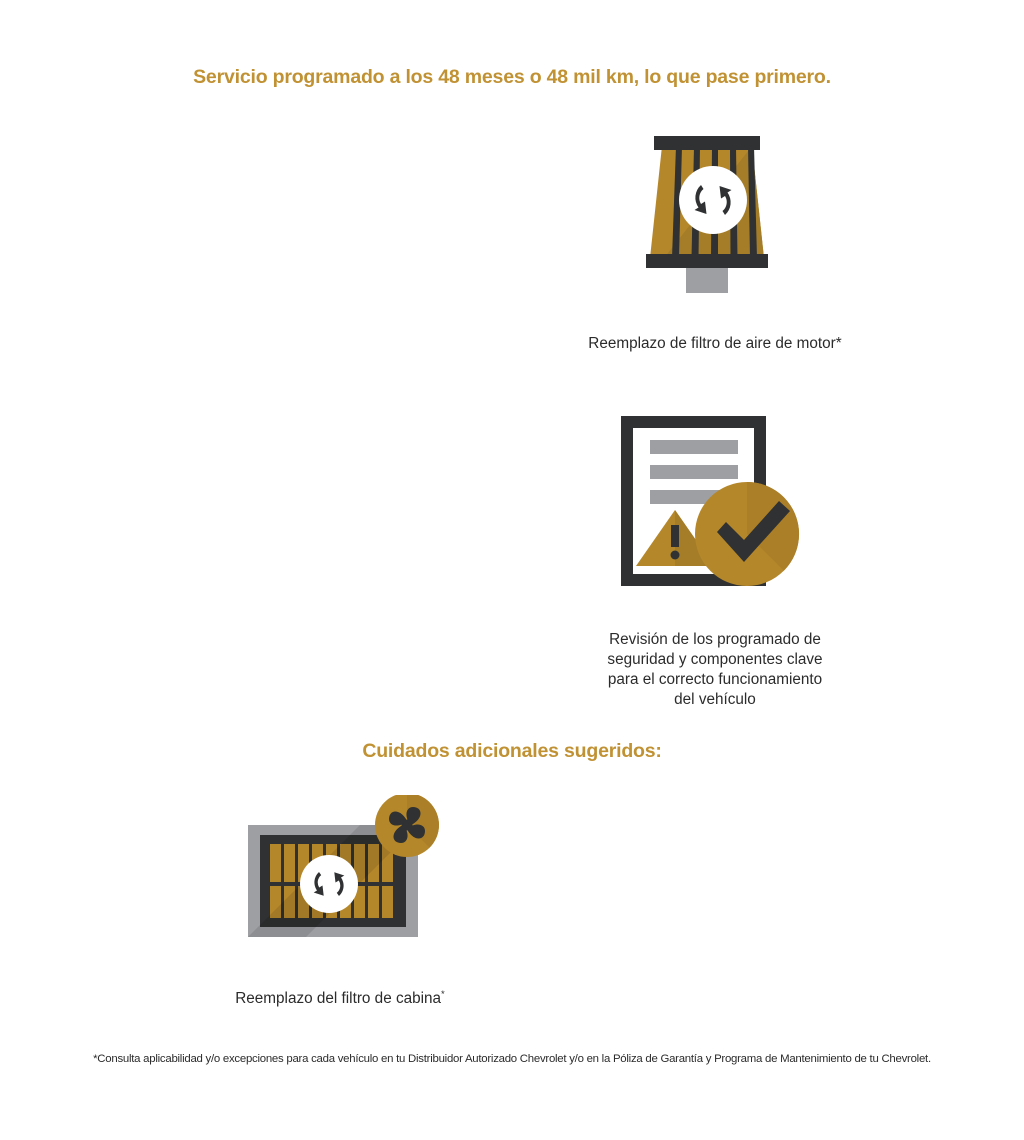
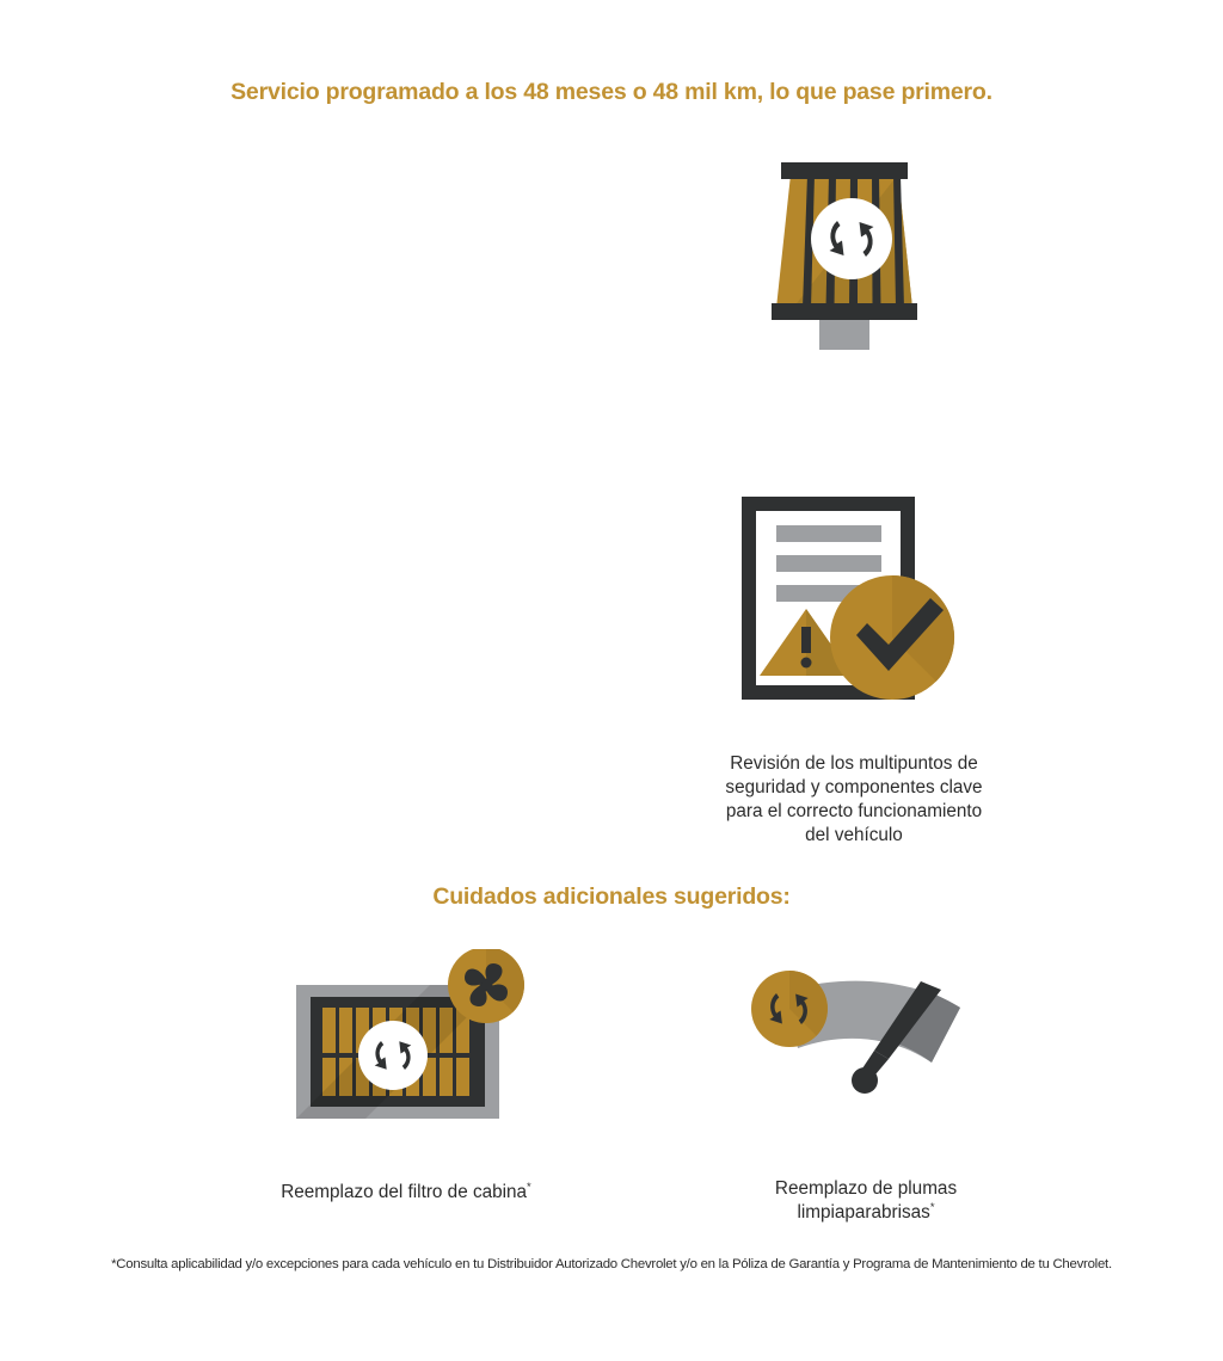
  Servicio programado a los 48 meses o 48 mil km, lo que pase primero.
- Reemplazo de filtro de aire de motor*
- Revisión de los programado de
+ Revisión de los multipuntos de
  seguridad y componentes clave
  para el correcto funcionamiento
  del vehículo
  Cuidados adicionales sugeridos:
  Reemplazo del filtro de cabina*
+ Reemplazo de plumas
+ limpiaparabrisas*
  *Consulta aplicabilidad y/o excepciones para cada vehículo en tu Distribuidor Autorizado Chevrolet y/o en la Póliza de Garantía y Programa de Mantenimiento de tu Chevrolet.
